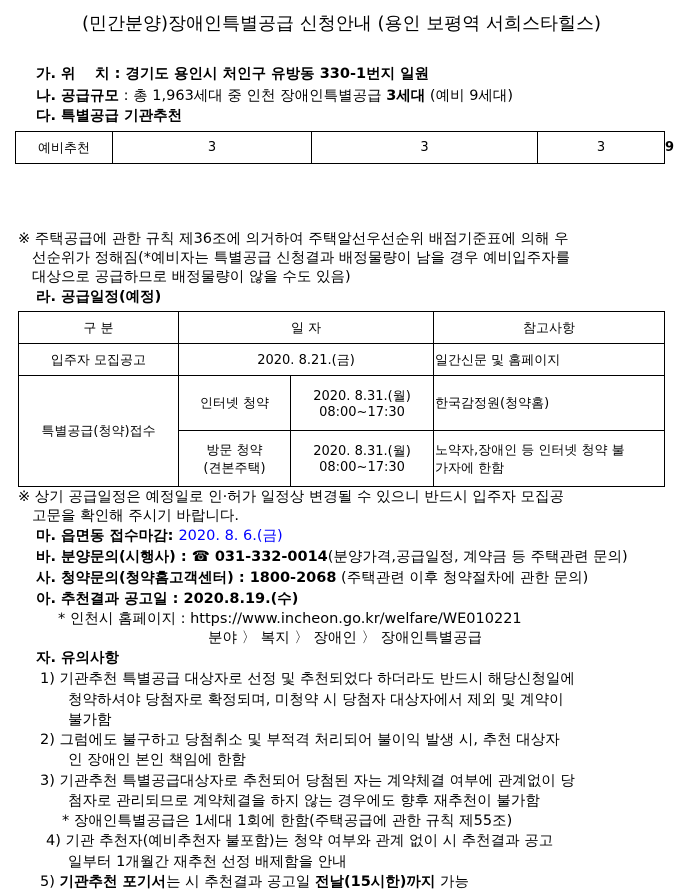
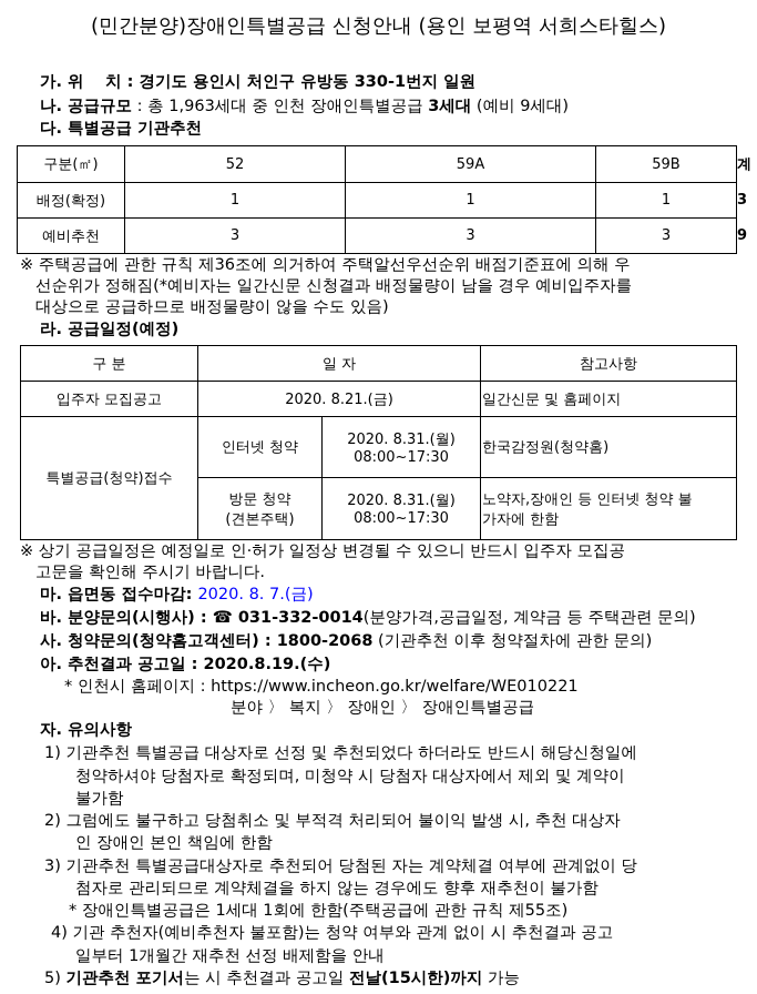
  (민간분양)장애인특별공급 신청안내 (용인 보평역 서희스타힐스)
  가. 위 치 : 경기도 용인시 처인구 유방동 330-1번지 일원
  나. 공급규모 : 총 1,963세대 중 인천 장애인특별공급 3세대 (예비 9세대)
  다. 특별공급 기관추천
+ 구분(㎡)	52	59A	59B	계
+ 배정(확정)	1	1	1	3
  예비추천	3	3	3	9
  ※ 주택공급에 관한 규칙 제36조에 의거하여 주택알선우선순위 배점기준표에 의해 우
- 선순위가 정해짐(*예비자는 특별공급 신청결과 배정물량이 남을 경우 예비입주자를
+ 선순위가 정해짐(*예비자는 일간신문 신청결과 배정물량이 남을 경우 예비입주자를
  대상으로 공급하므로 배정물량이 않을 수도 있음)
  라. 공급일정(예정)
  구 분	일 자	참고사항
  입주자 모집공고	2020. 8.21.(금)	일간신문 및 홈페이지
  특별공급(청약)접수	인터넷 청약	2020. 8.31.(월) 08:00~17:30	한국감정원(청약홈)
  방문 청약 (견본주택)	2020. 8.31.(월) 08:00~17:30	노약자,장애인 등 인터넷 청약 불 가자에 한함
  ※ 상기 공급일정은 예정일로 인·허가 일정상 변경될 수 있으니 반드시 입주자 모집공
  고문을 확인해 주시기 바랍니다.
- 마. 읍면동 접수마감: 2020. 8. 6.(금)
+ 마. 읍면동 접수마감: 2020. 8. 7.(금)
  바. 분양문의(시행사) : ☎ 031-332-0014(분양가격,공급일정, 계약금 등 주택관련 문의)
- 사. 청약문의(청약홈고객센터) : 1800-2068 (주택관련 이후 청약절차에 관한 문의)
+ 사. 청약문의(청약홈고객센터) : 1800-2068 (기관추천 이후 청약절차에 관한 문의)
  아. 추천결과 공고일 : 2020.8.19.(수)
  * 인천시 홈페이지 : https://www.incheon.go.kr/welfare/WE010221
  분야 〉 복지 〉 장애인 〉 장애인특별공급
  자. 유의사항
  1) 기관추천 특별공급 대상자로 선정 및 추천되었다 하더라도 반드시 해당신청일에
  청약하셔야 당첨자로 확정되며, 미청약 시 당첨자 대상자에서 제외 및 계약이
  불가함
  2) 그럼에도 불구하고 당첨취소 및 부적격 처리되어 불이익 발생 시, 추천 대상자
  인 장애인 본인 책임에 한함
  3) 기관추천 특별공급대상자로 추천되어 당첨된 자는 계약체결 여부에 관계없이 당
  첨자로 관리되므로 계약체결을 하지 않는 경우에도 향후 재추천이 불가함
  * 장애인특별공급은 1세대 1회에 한함(주택공급에 관한 규칙 제55조)
  4) 기관 추천자(예비추천자 불포함)는 청약 여부와 관계 없이 시 추천결과 공고
  일부터 1개월간 재추천 선정 배제함을 안내
  5) 기관추천 포기서는 시 추천결과 공고일 전날(15시한)까지 가능
